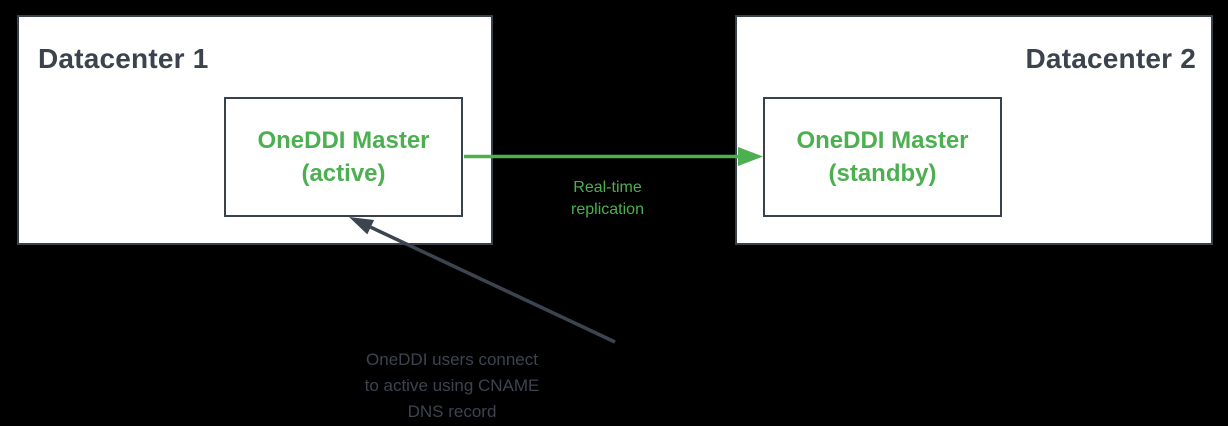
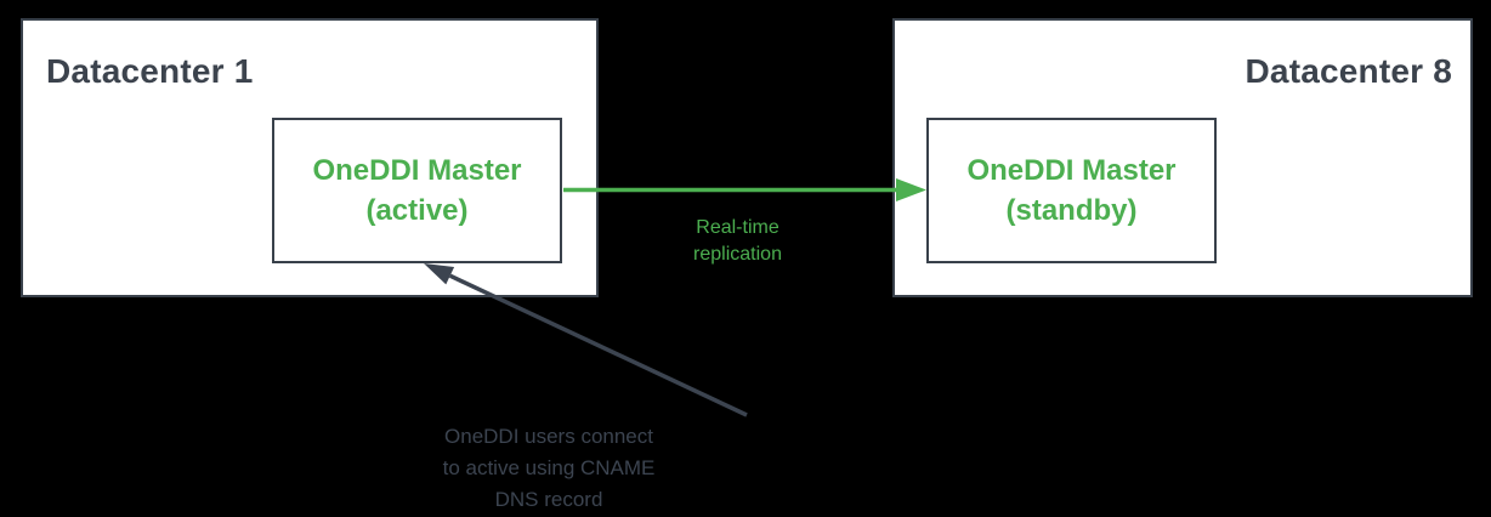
  Datacenter 1
  OneDDI Master
  (active)
- Datacenter 2
+ Datacenter 8
  OneDDI Master
  (standby)
  Real-time
  replication
  OneDDI users connect
  to active using CNAME
  DNS record
